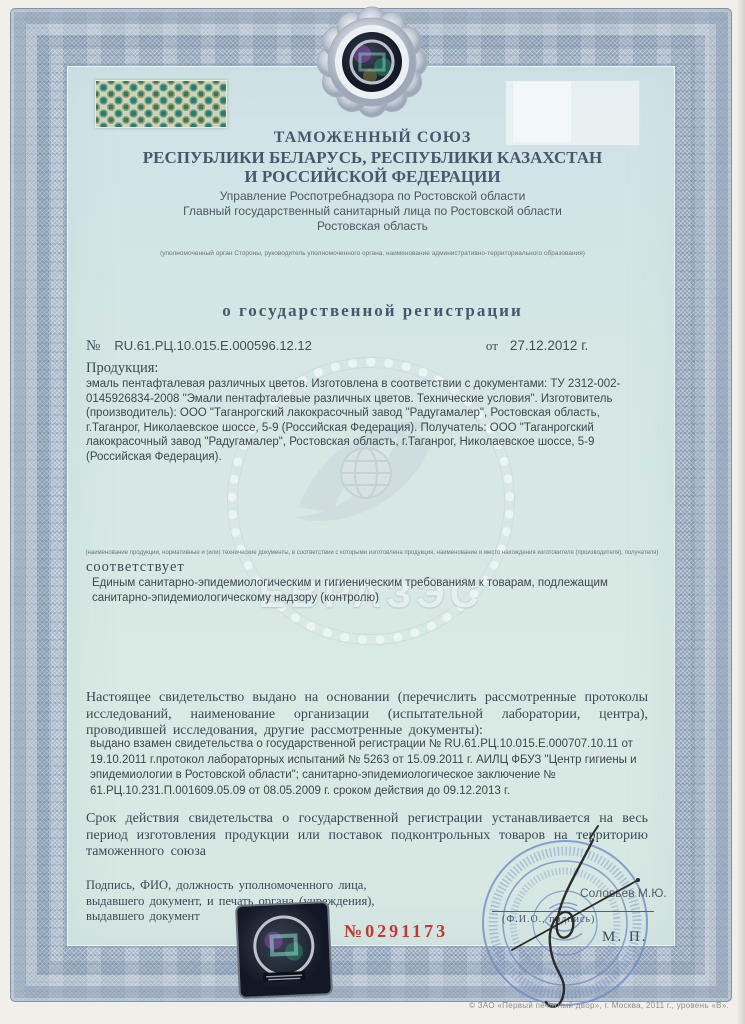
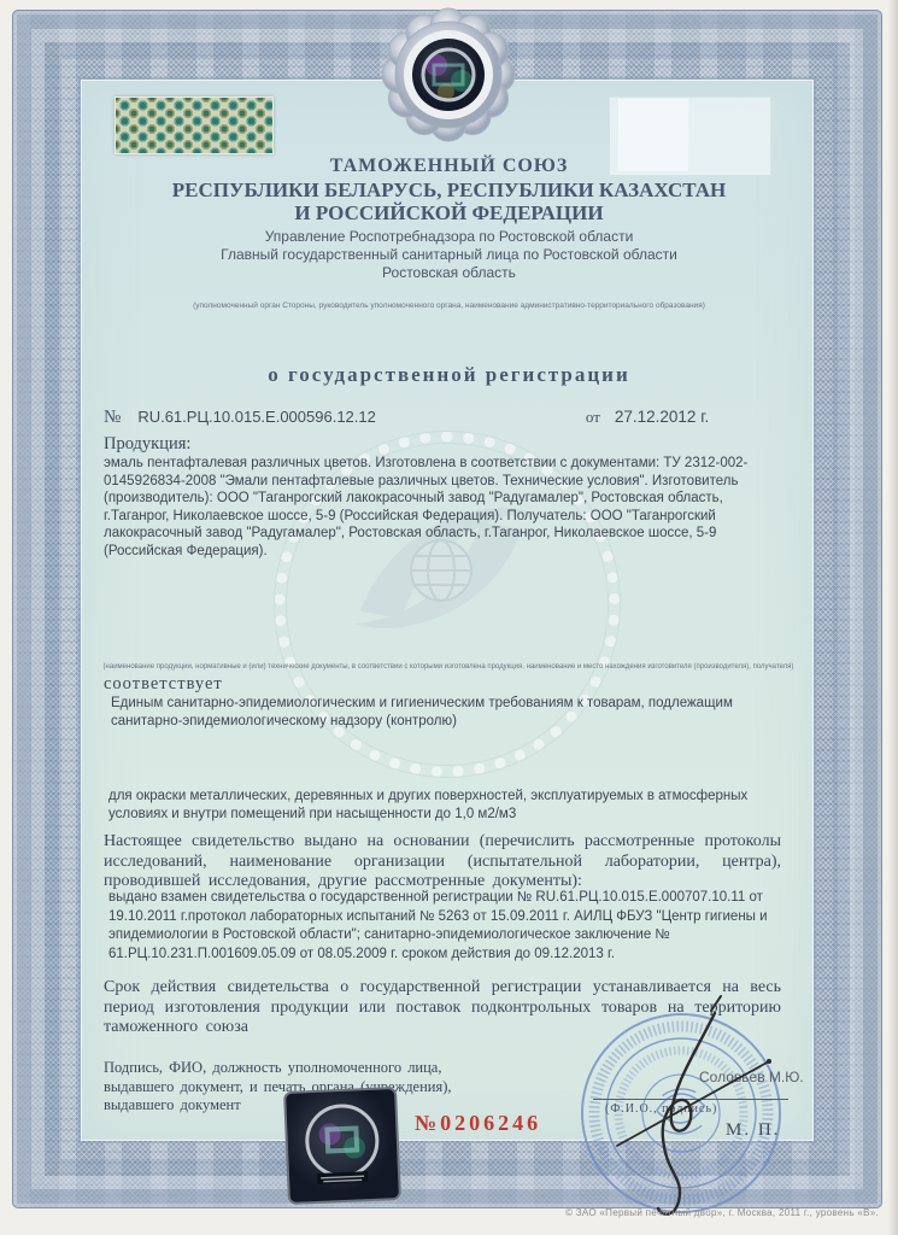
- ЕВРАЗЭС
  ТАМОЖЕННЫЙ СОЮЗ
  РЕСПУБЛИКИ БЕЛАРУСЬ, РЕСПУБЛИКИ КАЗАХСТАН
  И РОССИЙСКОЙ ФЕДЕРАЦИИ
  Управление Роспотребнадзора по Ростовской области
  Главный государственный санитарный лица по Ростовской области
  Ростовская область
  о государственной регистрации
  № RU.61.РЦ.10.015.Е.000596.12.12 от 27.12.2012 г.
  Продукция:
  эмаль пентафталевая различных цветов. Изготовлена в соответствии с документами: ТУ 2312-002-0145926834-2008 "Эмали пентафталевые различных цветов. Технические условия". Изготовитель (производитель): ООО "Таганрогский лакокрасочный завод "Радугамалер", Ростовская область, г.Таганрог, Николаевское шоссе, 5-9 (Российская Федерация). Получатель: ООО "Таганрогский лакокрасочный завод "Радугамалер", Ростовская область, г.Таганрог, Николаевское шоссе, 5-9 (Российская Федерация).
  соответствует
  Единым санитарно-эпидемиологическим и гигиеническим требованиям к товарам, подлежащим санитарно-эпидемиологическому надзору (контролю)
+ для окраски металлических, деревянных и других поверхностей, эксплуатируемых в атмосферных условиях и внутри помещений при насыщенности до 1,0 м2/м3
  Настоящее свидетельство выдано на основании (перечислить рассмотренные протоколы исследований, наименование организации (испытательной лаборатории, центра), проводившей исследования, другие рассмотренные документы):
  выдано взамен свидетельства о государственной регистрации № RU.61.РЦ.10.015.Е.000707.10.11 от 19.10.2011 г.протокол лабораторных испытаний № 5263 от 15.09.2011 г. АИЛЦ ФБУЗ "Центр гигиены и эпидемиологии в Ростовской области"; санитарно-эпидемиологическое заключение № 61.РЦ.10.231.П.001609.05.09 от 08.05.2009 г. сроком действия до 09.12.2013 г.
  Срок действия свидетельства о государственной регистрации устанавливается на весь период изготовления продукции или поставок подконтрольных товаров на територию таможенного союза
  Подпись, ФИО, должность уполномоченного лица, выдавшего документ, и печать органа (учреждения), выдавшего документ
- №0291173
+ №0206246
  (Ф.И.О., пдпись)
  Соловьев М.Ю.
  М. П.
  © ЗАО «Первый печатный двор», г. Москва, 2011 г., уровень «В».
